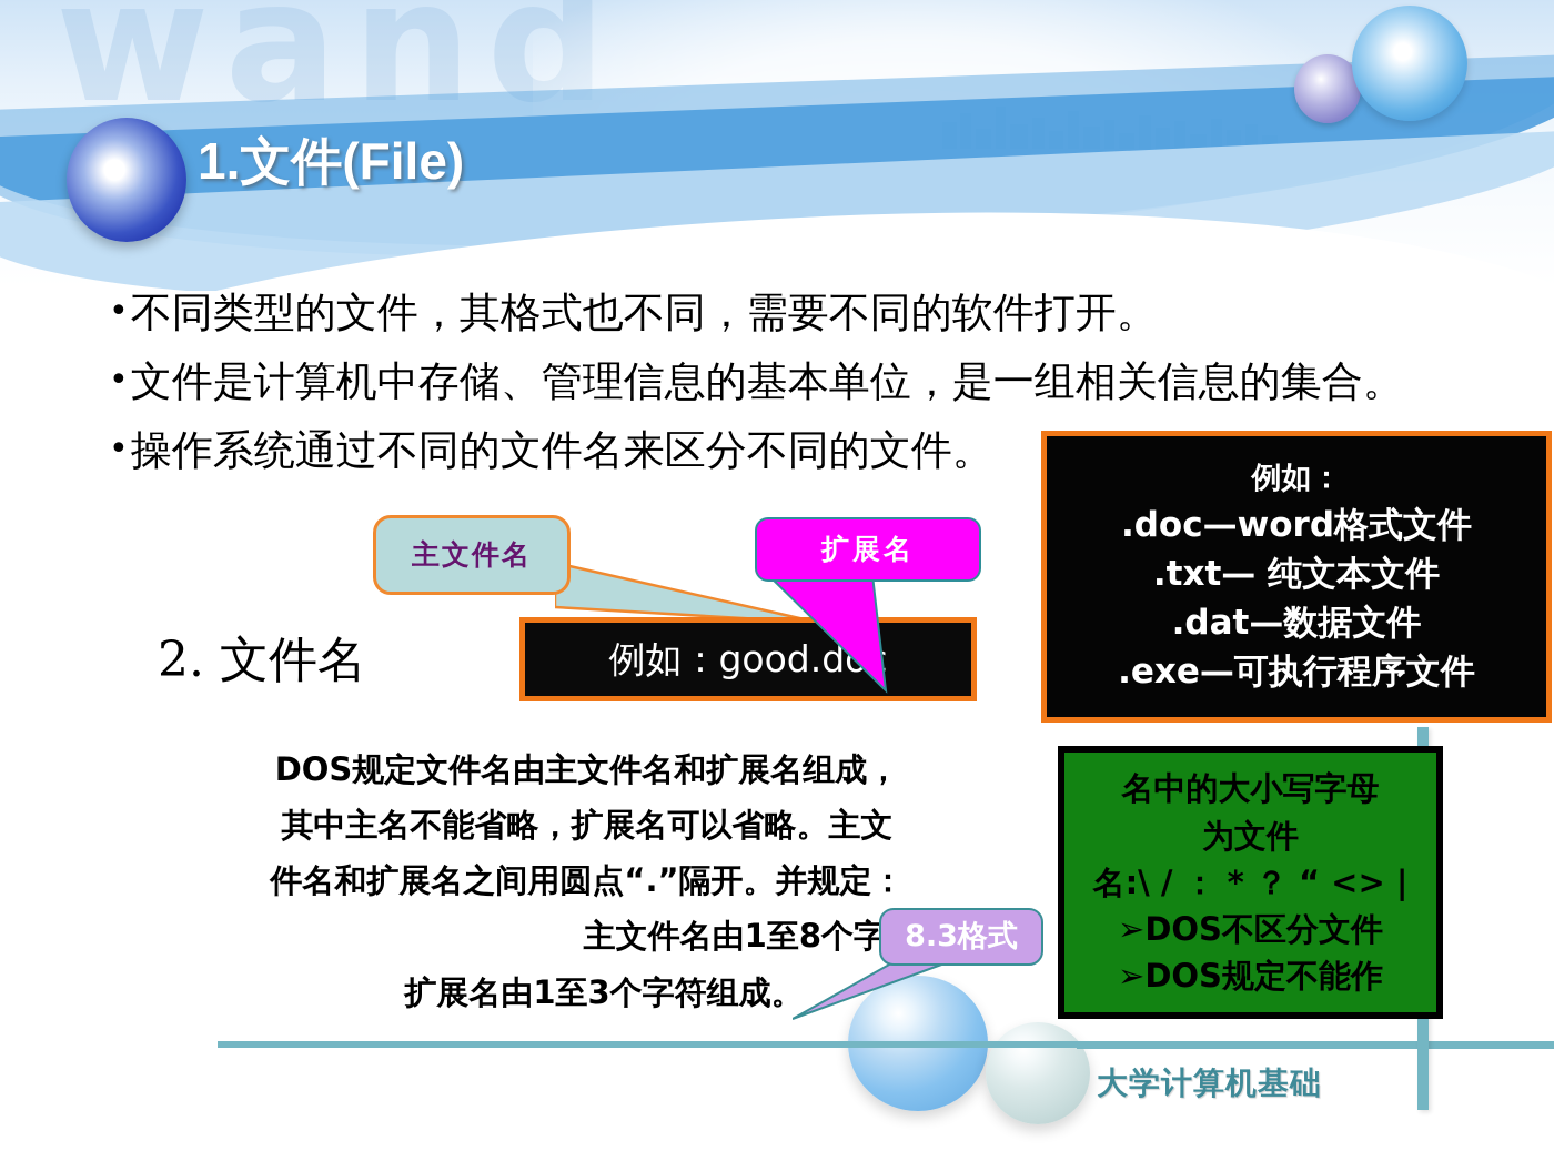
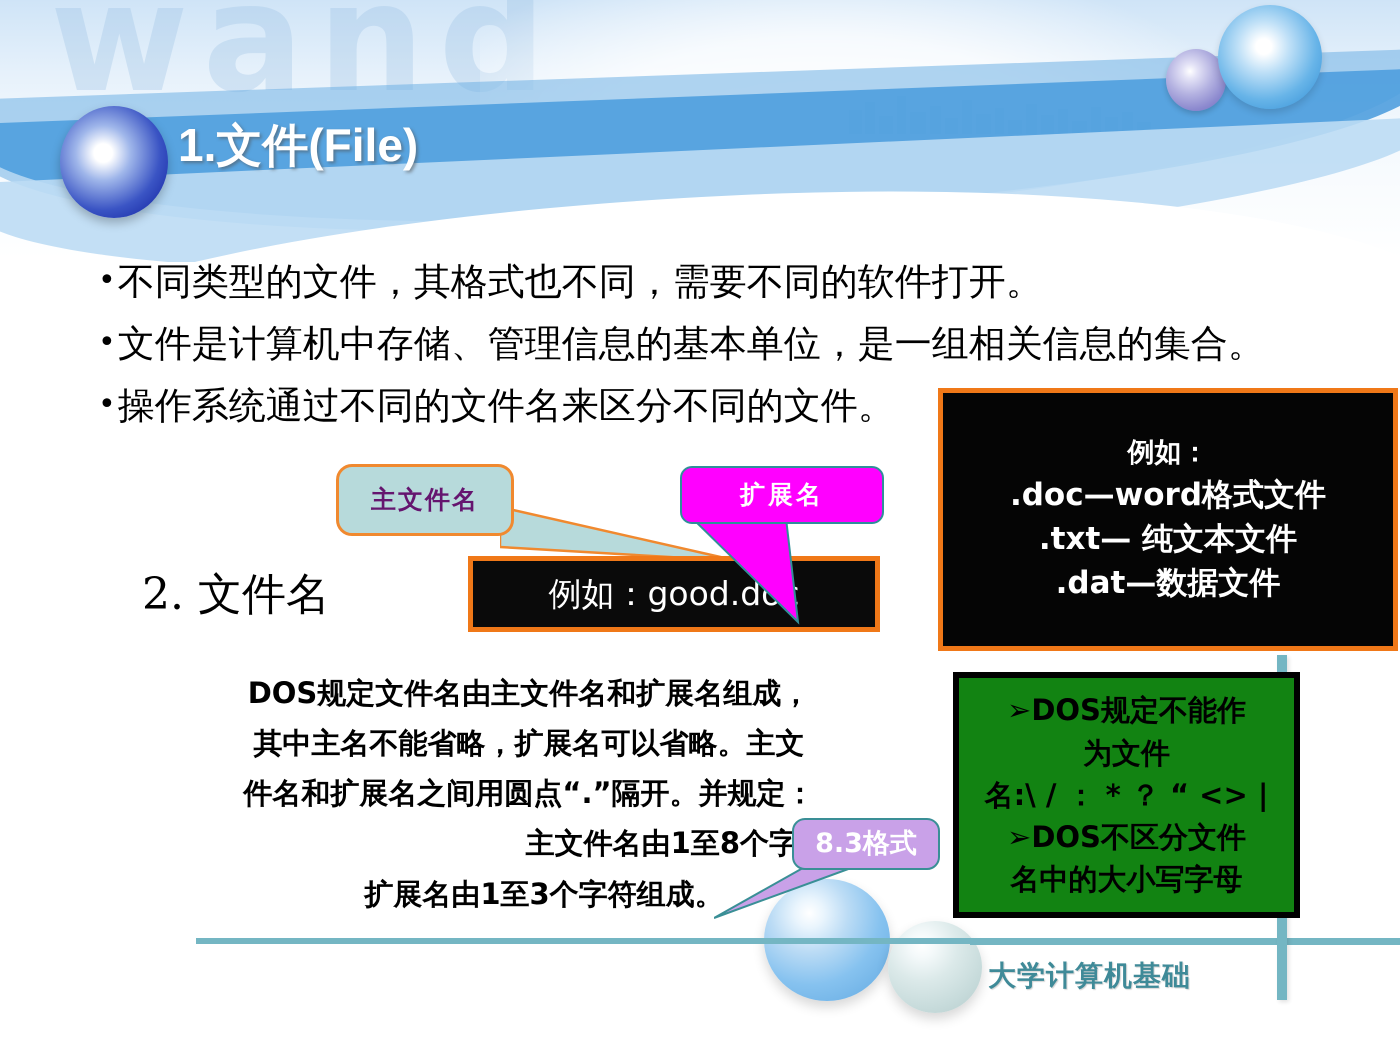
  wan
  1.文件(File)
  •
  不同类型的文件，其格式也不同，需要不同的软件打开。
  •
  文件是计算机中存储、管理信息的基本单位，是一组相关信息的集合。
  •
  操作系统通过不同的文件名来区分不同的文件。
  2. 文件名
  主文件名
  扩展名
  8.3格式
  例如：good.d
  DOS规定文件名由主文件名和扩展名组成，
  其中主名不能省略，扩展名可以省略。主文
  件名和扩展名之间用圆点“.”隔开。并规定：
  主文件名由1至8个字
  扩展名由1至3个字符组成。
  例如：
  .doc—word格式文件
  .txt— 纯文本文件
  .dat—数据文件
- .exe—可执行程序文件
- 名中的大小写字母
+ ➢DOS规定不能作
  为文件
  名:\ / ： * ？ “ <> |
  ➢DOS不区分文件
- ➢DOS规定不能作
+ 名中的大小写字母
  大学计算机基础
